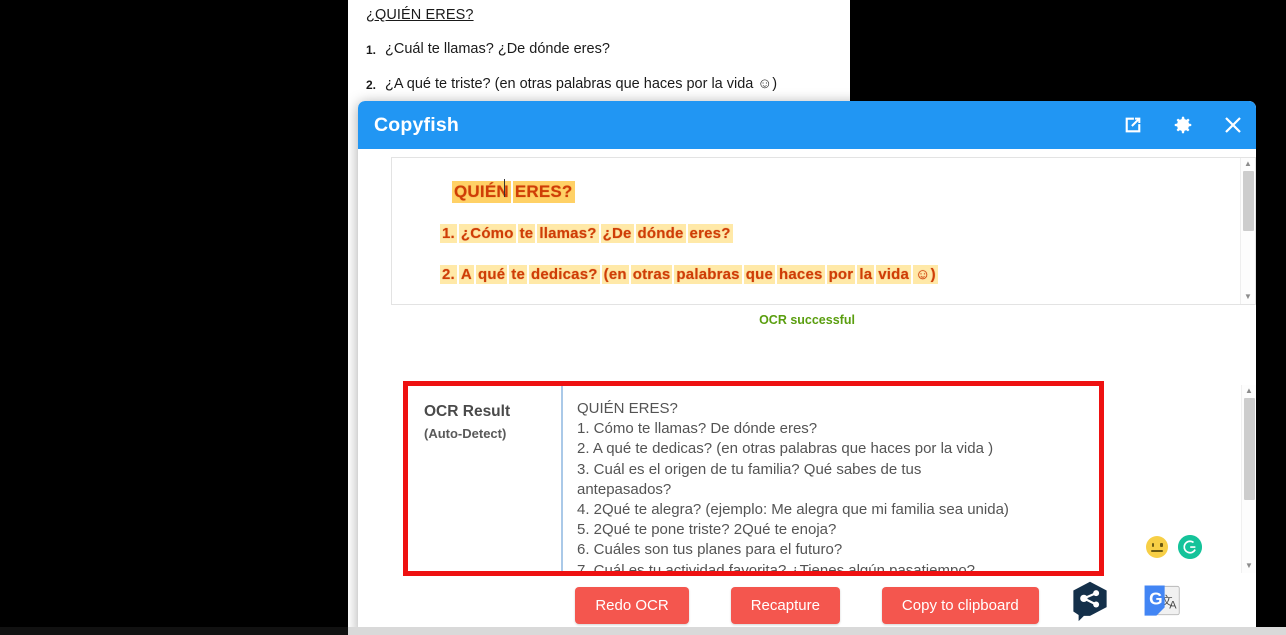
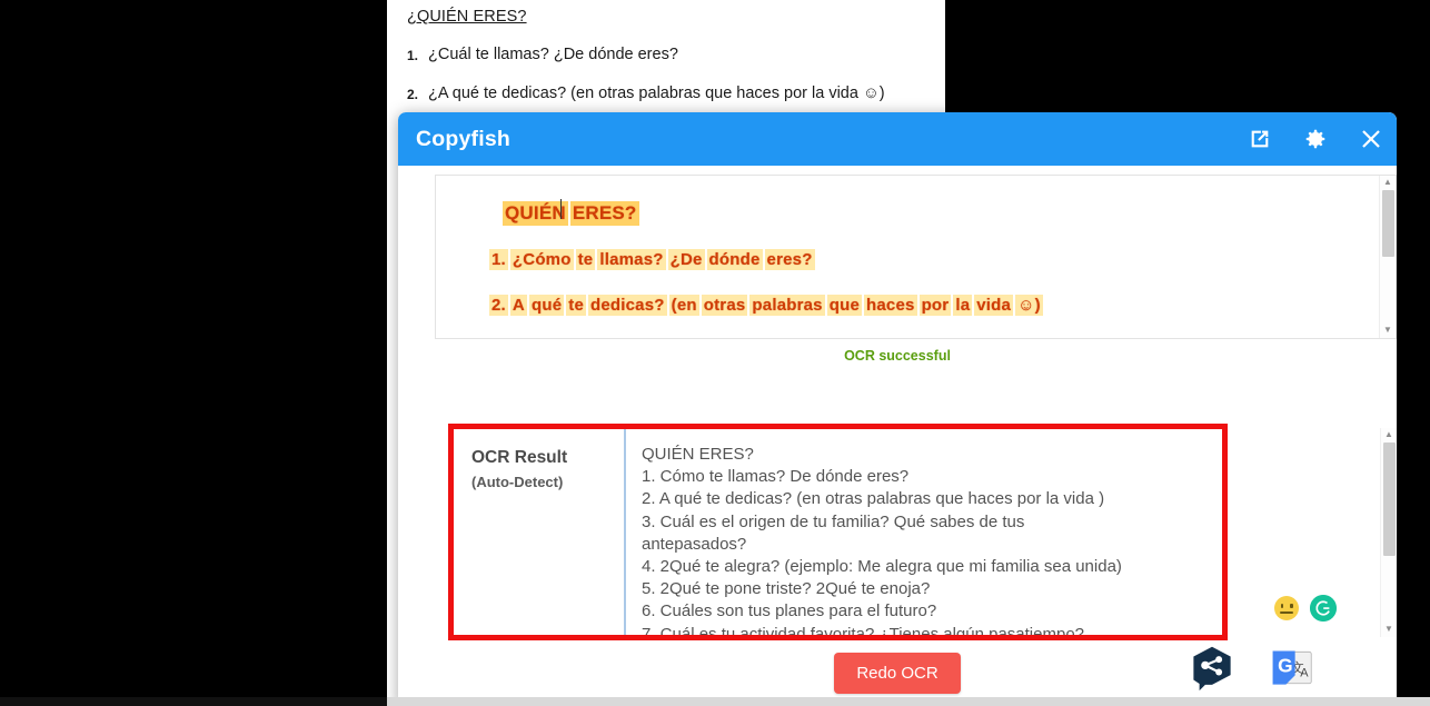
  ¿QUIÉN ERES?
  1.
  ¿Cuál te llamas? ¿De dónde eres?
  2.
- ¿A qué te triste? (en otras palabras que haces por la vida ☺)
+ ¿A qué te dedicas? (en otras palabras que haces por la vida ☺)
  Copyfish
  QUIÉN ERES?
  1. ¿Cómo te llamas? ¿De dónde eres?
  2. A qué te dedicas? (en otras palabras que haces por la vida ☺)
  ▲
  ▼
  OCR successful
  OCR Result
  (Auto-Detect)
  QUIÉN ERES?
  1. Cómo te llamas? De dónde eres?
  2. A qué te dedicas? (en otras palabras que haces por la vida )
  3. Cuál es el origen de tu familia? Qué sabes de tus
  antepasados?
  4. 2Qué te alegra? (ejemplo: Me alegra que mi familia sea unida)
  5. 2Qué te pone triste? 2Qué te enoja?
  6. Cuáles son tus planes para el futuro?
  7. Cuál es tu actividad favorita? ¿Tienes algún pasatiempo?
  ▲
  ▼
  Redo OCR
- Recapture
- Copy to clipboard
  文
  A
  G
